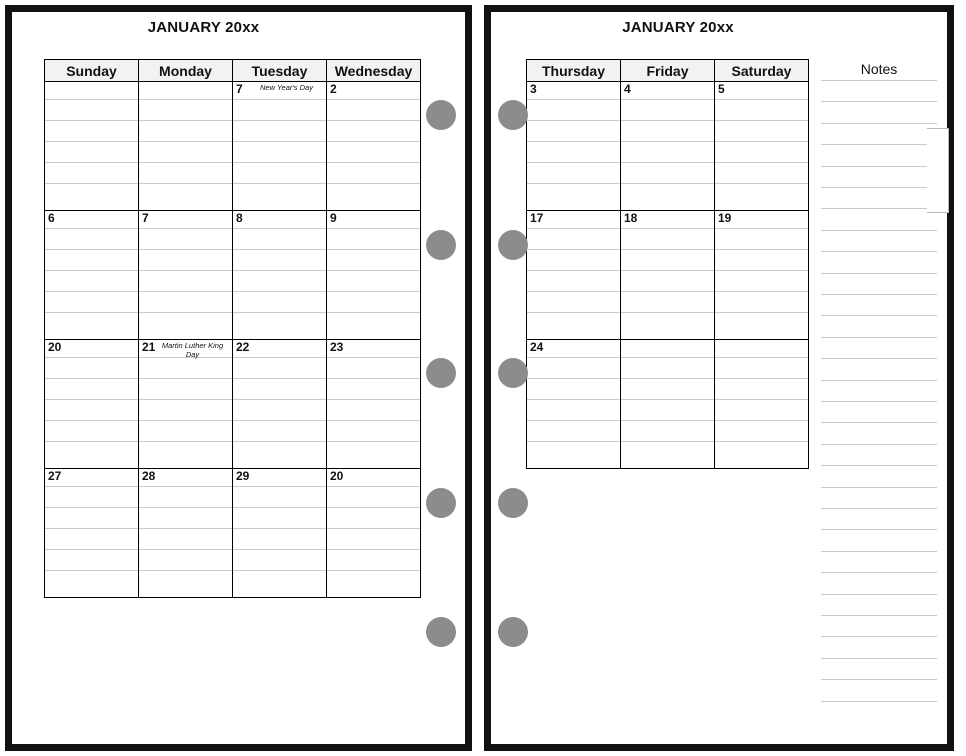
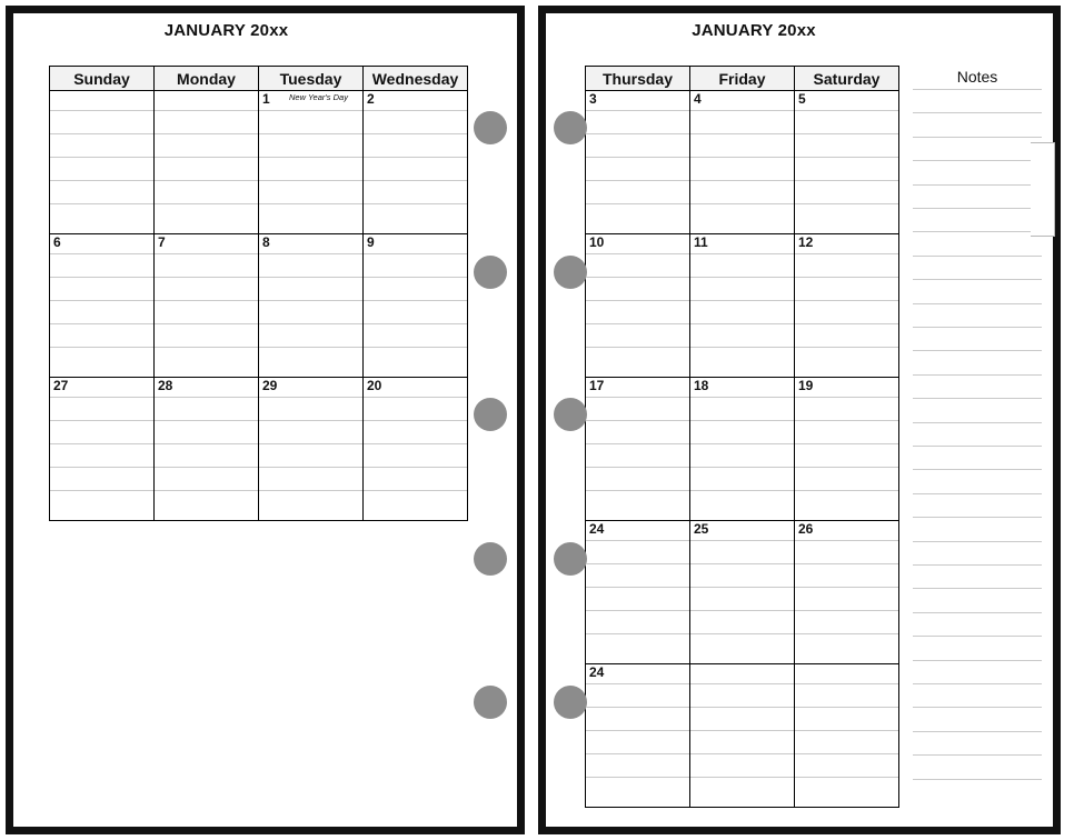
  JANUARY 20xx
  Sunday	Monday	Tuesday	Wednesday
- 		7 New Year's Day	2
+ 		1 New Year's Day	2
  6	7	8	9
- 20	21 Martin Luther King Day	22	23
  27	28	29	20
  JANUARY 20xx
  Thursday	Friday	Saturday
  3	4	5
+ 10	11	12
  17	18	19
+ 24	25	26
  24
  Notes
